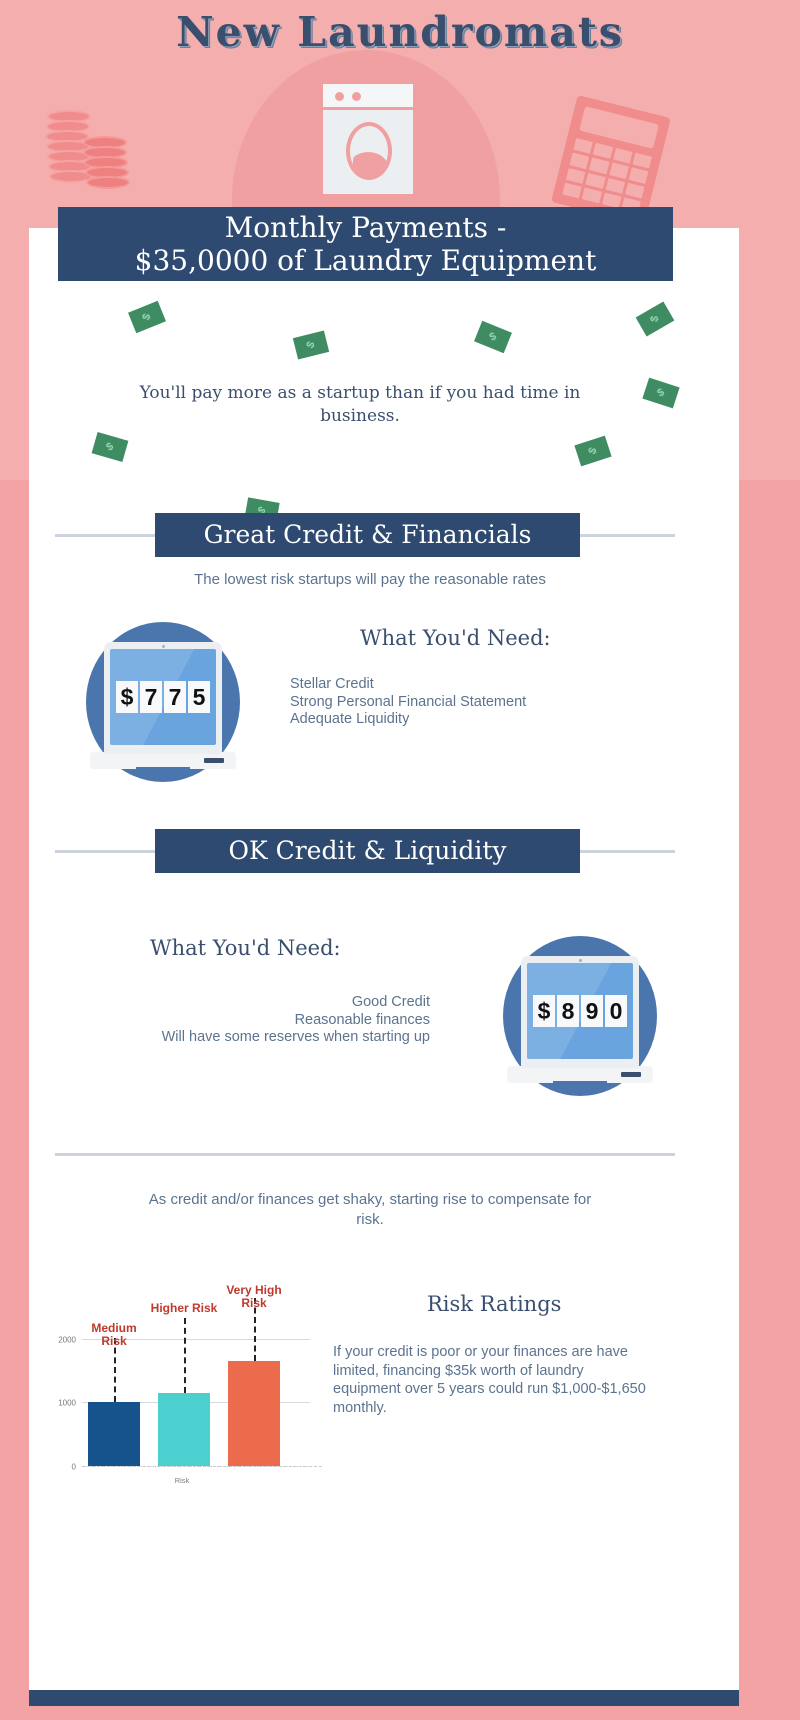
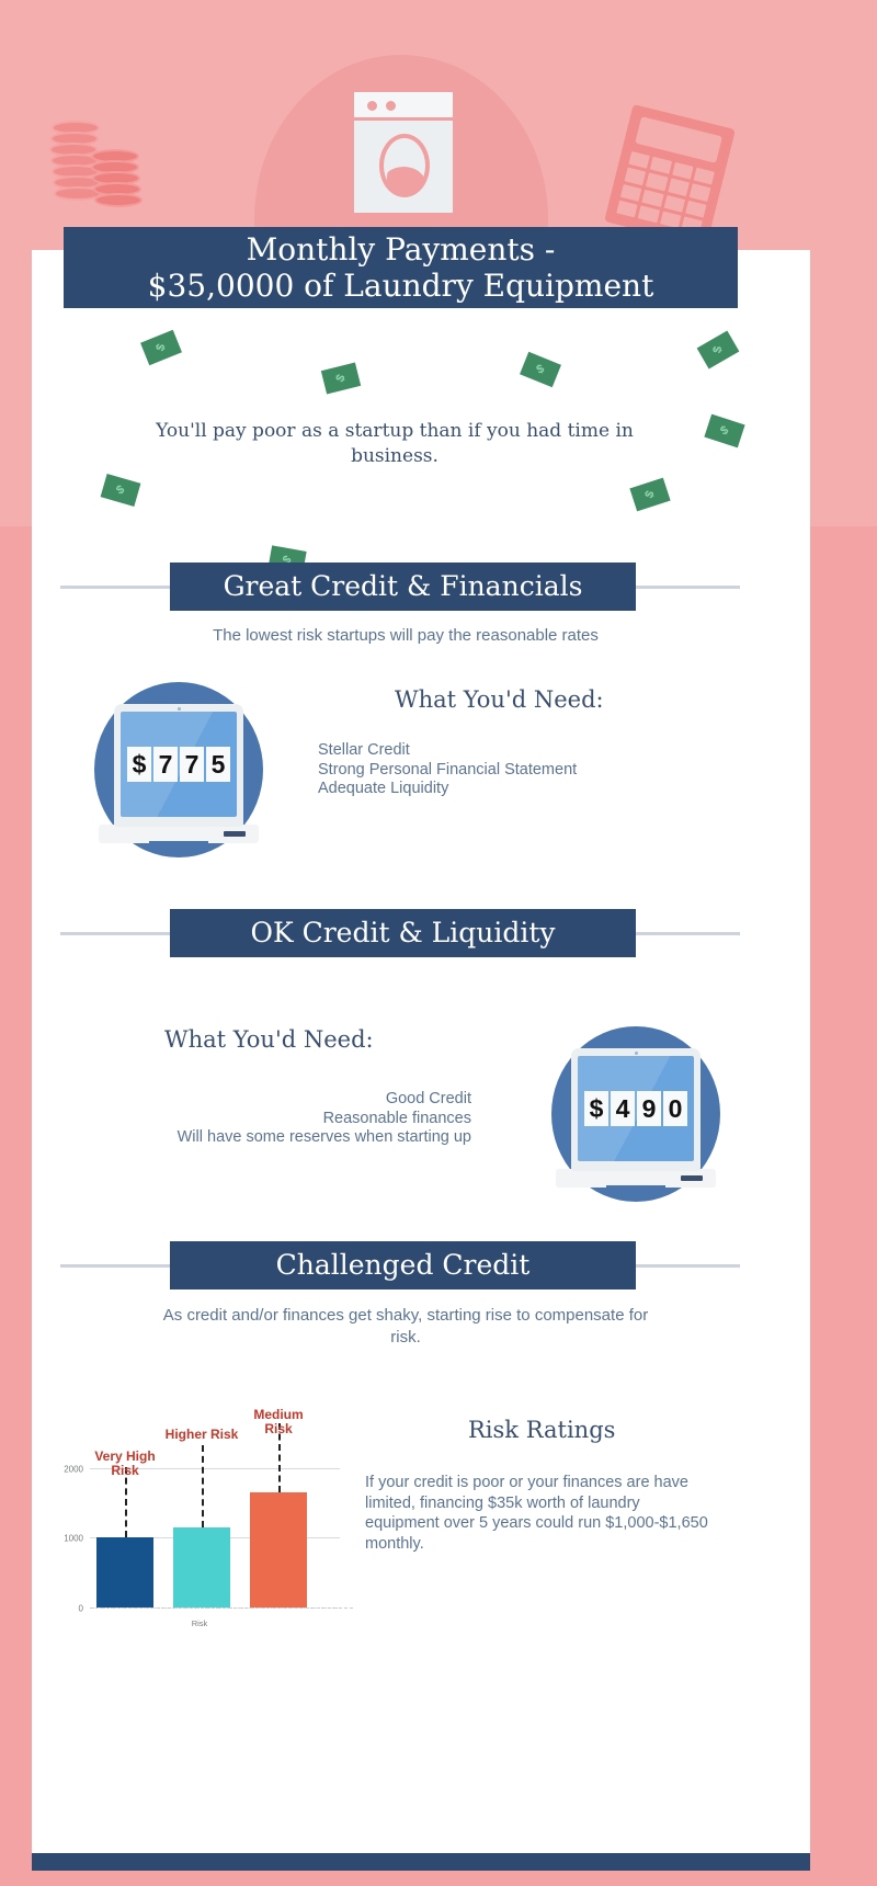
- New Laundromats
  Monthly Payments -
  $35,0000 of Laundry Equipment
- You'll pay more as a startup than if you had time in business.
+ You'll pay poor as a startup than if you had time in business.
  Great Credit & Financials
  The lowest risk startups will pay the reasonable rates
  $
  7
  7
  5
  What You'd Need:
  Stellar Credit
  Strong Personal Financial Statement
  Adequate Liquidity
  OK Credit & Liquidity
  What You'd Need:
  Good Credit
  Reasonable finances
  Will have some reserves when starting up
  $
- 8
+ 4
  9
  0
+ Challenged Credit
  As credit and/or finances get shaky, starting rise to compensate for risk.
  2000
  1000
  0
- Medium Risk
+ Very High Risk
  Higher Risk
- Very High Risk
+ Medium Risk
  Risk
  Risk Ratings
  If your credit is poor or your finances are have limited, financing $35k worth of laundry equipment over 5 years could run $1,000-$1,650 monthly.
